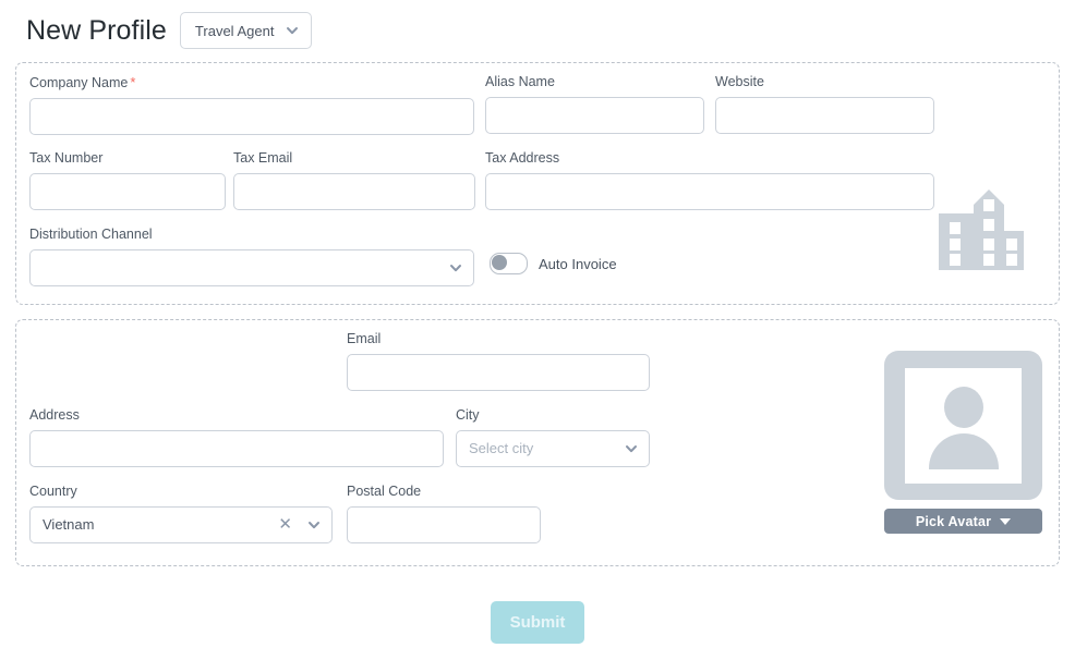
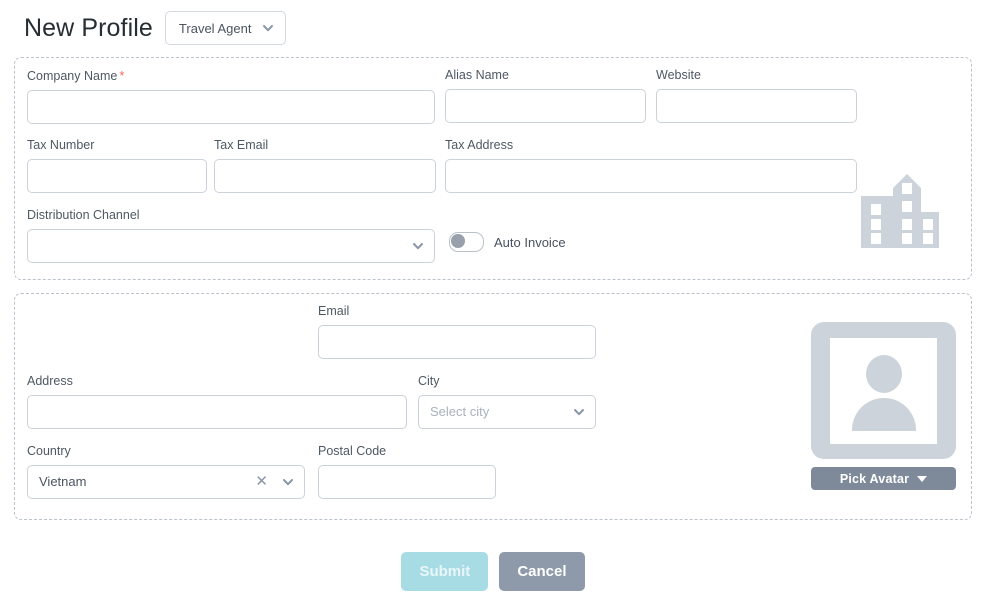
  New Profile
  Travel Agent
  Company Name *
  Alias Name
  Website
  Tax Number
  Tax Email
  Tax Address
  Distribution Channel
  Auto Invoice
  Email
  Address
  City
  Select city
  Country
  Vietnam
  ✕
  Postal Code
  Pick Avatar
  Submit
+ Cancel
